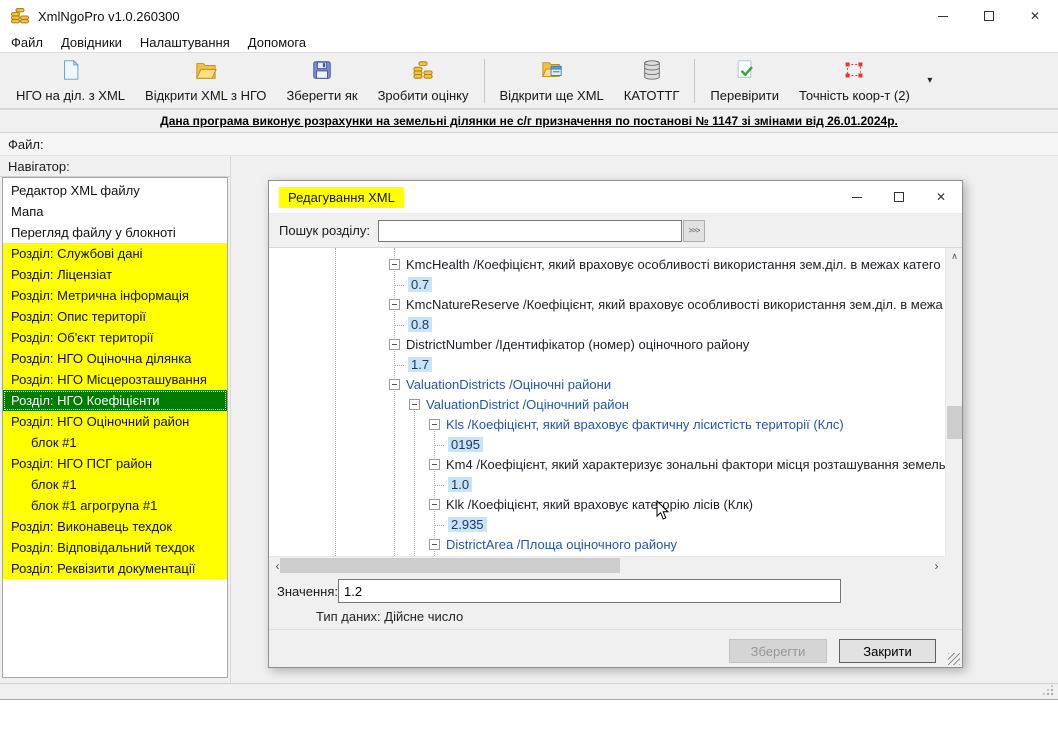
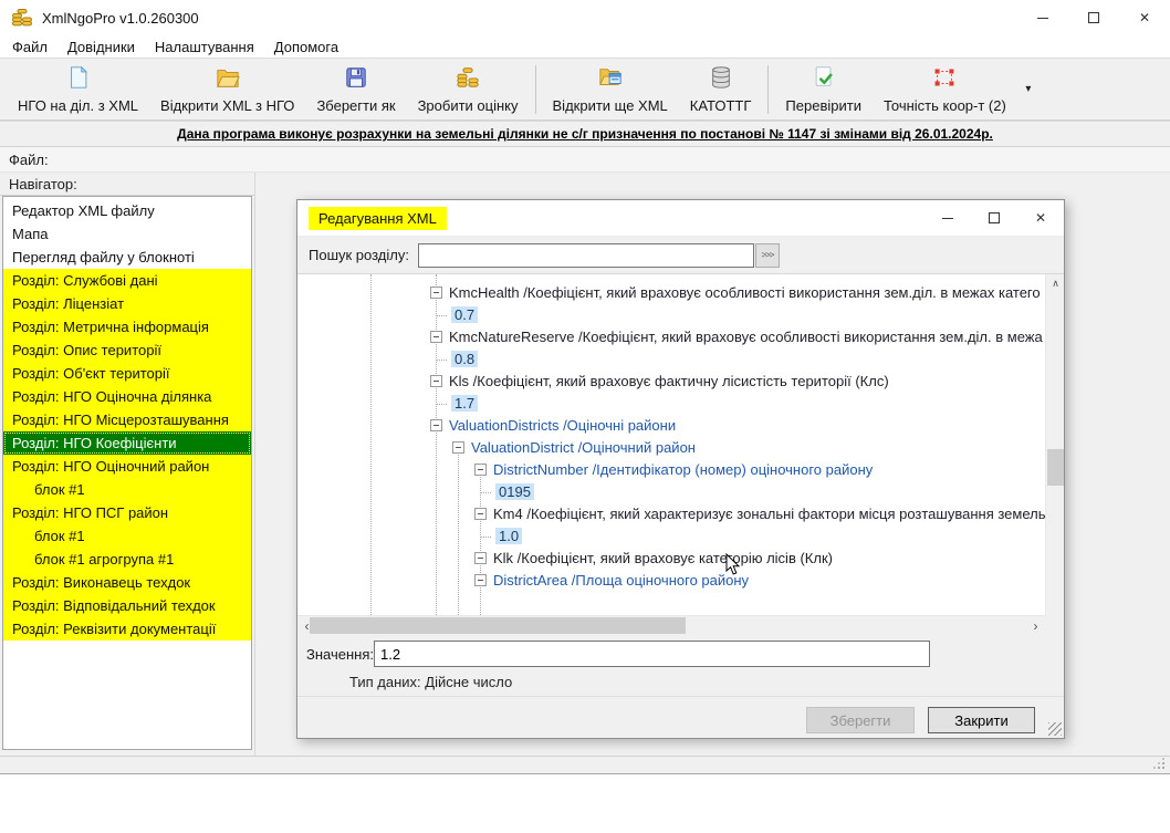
  XmlNgoPro v1.0.260300
  Файл
  Довідники
  Налаштування
  Допомога
  НГО на діл. з XML
  Відкрити XML з НГО
  Зберегти як
  Зробити оцінку
  Відкрити ще XML
  КАТОТТГ
  Перевірити
  Точність коор-т (2)
  Дана програма виконує розрахунки на земельні ділянки не с/г призначення по постанові № 1147 зі змінами від 26.01.2024р.
  Файл:
  Навігатор:
  Редактор XML файлу
  Мапа
  Перегляд файлу у блокноті
  Розділ: Службові дані
  Розділ: Ліцензіат
  Розділ: Метрична інформація
  Розділ: Опис території
  Розділ: Об'єкт території
  Розділ: НГО Оціночна ділянка
  Розділ: НГО Місцерозташування
  Розділ: НГО Коефіцієнти
  Розділ: НГО Оціночний район
  блок #1
  Розділ: НГО ПСГ район
  блок #1
  блок #1 агрогрупа #1
  Розділ: Виконавець техдок
  Розділ: Відповідальний техдок
  Розділ: Реквізити документації
  Редагування XML
  Пошук розділу:
  >>>
  KmcHealth /Коефіцієнт, який враховує особливості використання зем.діл. в межах катего
  0.7
  KmcNatureReserve /Коефіцієнт, який враховує особливості використання зем.діл. в межа
  0.8
- DistrictNumber /Ідентифікатор (номер) оціночного району
+ Kls /Коефіцієнт, який враховує фактичну лісистість території (Клс)
  1.7
  ValuationDistricts /Оціночні райони
  ValuationDistrict /Оціночний район
- Kls /Коефіцієнт, який враховує фактичну лісистість території (Клс)
+ DistrictNumber /Ідентифікатор (номер) оціночного району
  0195
  Km4 /Коефіцієнт, який характеризує зональні фактори місця розташування земель
  1.0
  Klk /Коефіцієнт, який враховує катеорію лісів (Клк)
- 2.935
  DistrictArea /Площа оціночного району
  Значення:
  1.2
  Тип даних: Дійсне число
  Зберегти
  Закрити
